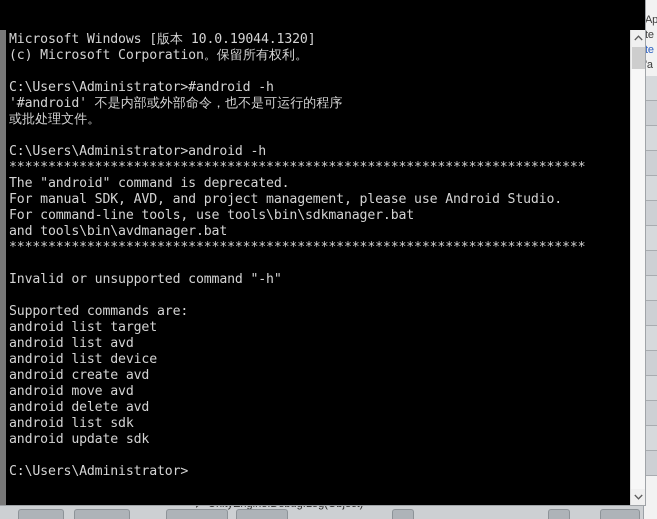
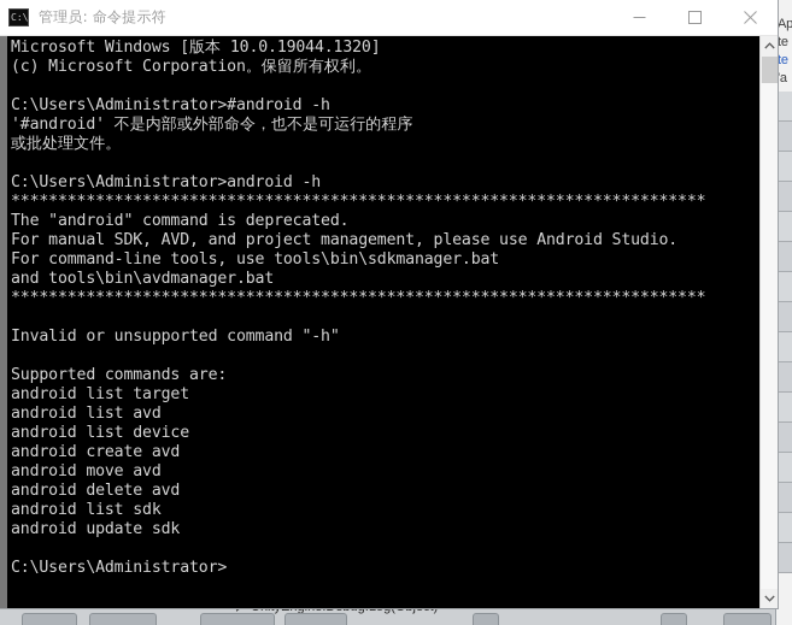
  Ap
  te
  te
  'a
+ 管理员: 命令提示符
  Microsoft Windows [版本 10.0.19044.1320]
  (c) Microsoft Corporation。保留所有权利。
  C:\Users\Administrator>#android -h
  '#android' 不是内部或外部命令，也不是可运行的程序
  或批处理文件。
  C:\Users\Administrator>android -h
  **************************************************************************
  The "android" command is deprecated.
  For manual SDK, AVD, and project management, please use Android Studio.
  For command-line tools, use tools\bin\sdkmanager.bat
  and tools\bin\avdmanager.bat
  **************************************************************************
  Invalid or unsupported command "-h"
  Supported commands are:
  android list target
  android list avd
  android list device
  android create avd
  android move avd
  android delete avd
  android list sdk
  android update sdk
  C:\Users\Administrator>
